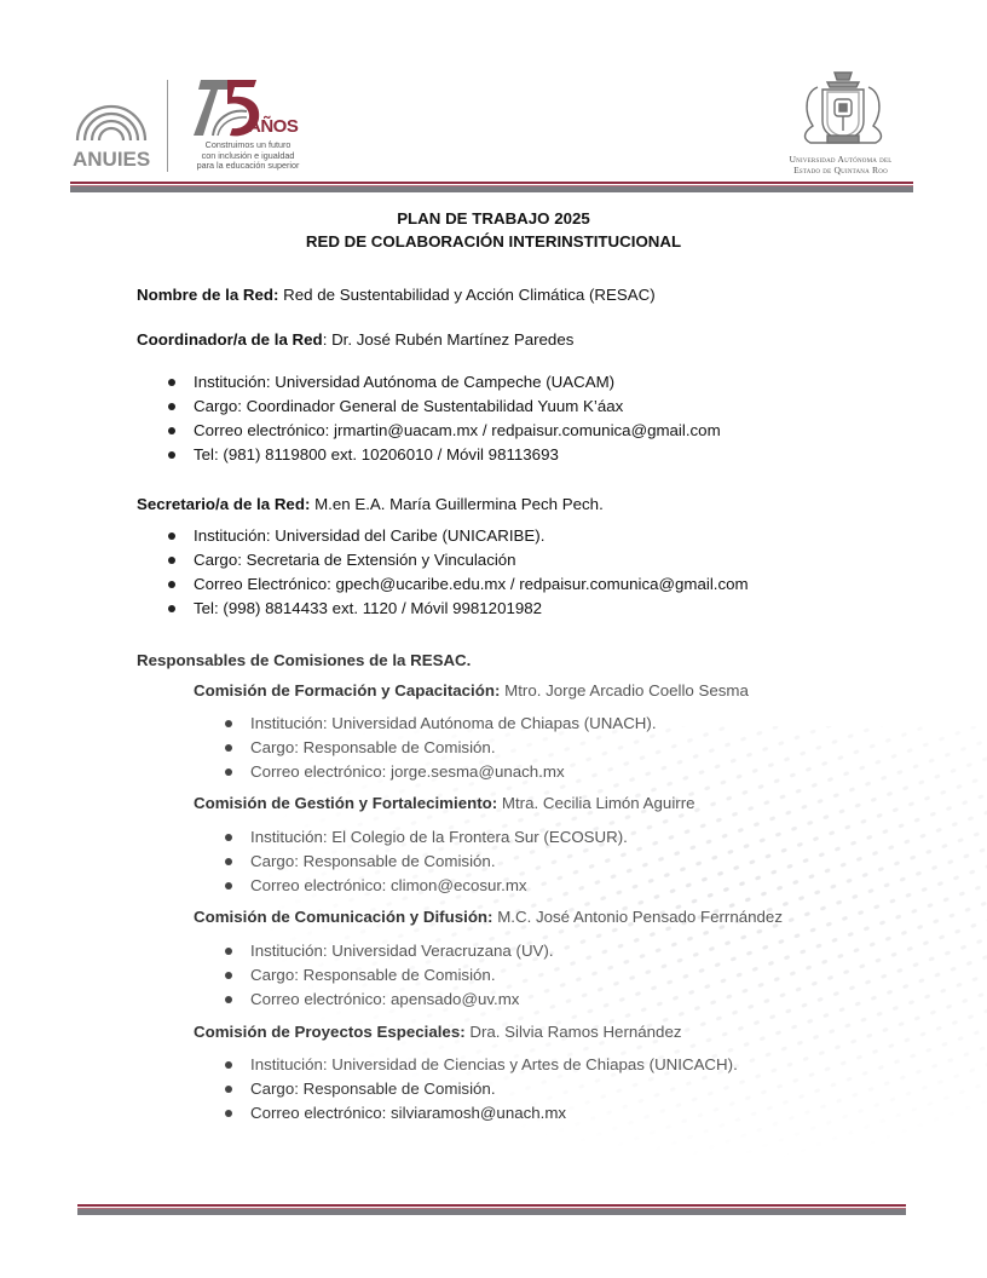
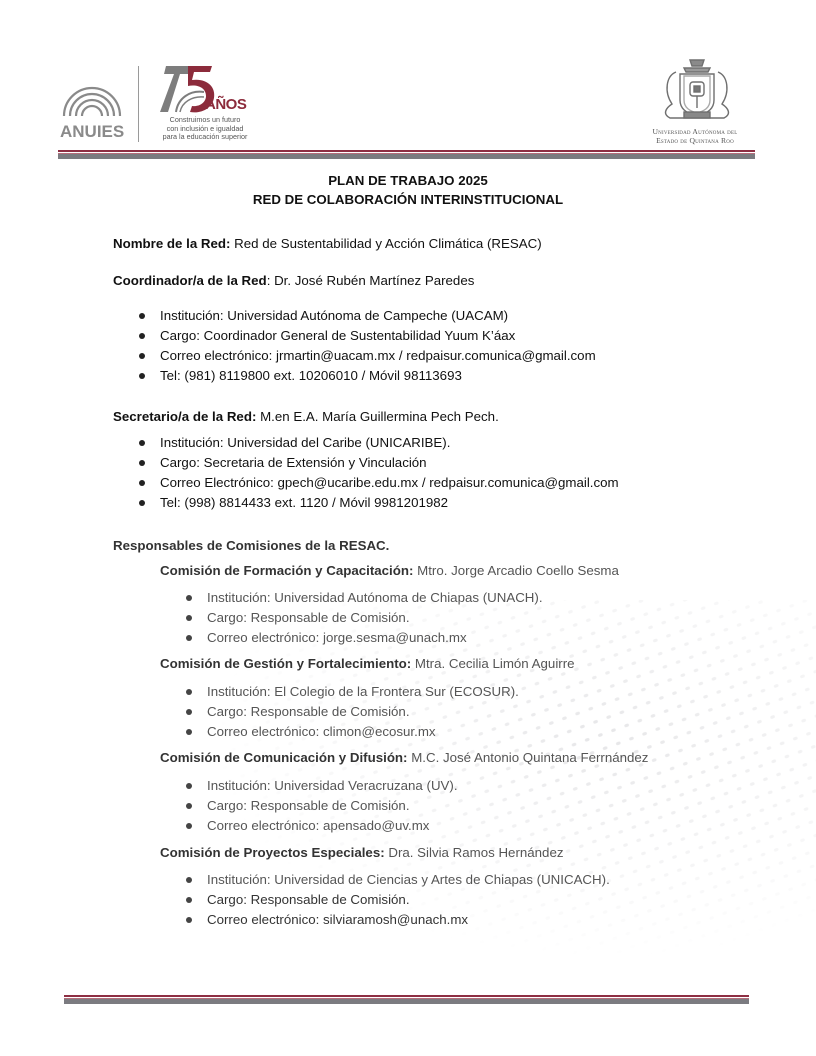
  ANUIES
  AÑOS
  Construimos un futuro
  con inclusión e igualdad
  para la educación superior
  Universidad Autónoma del
  Estado de Quintana Roo
  PLAN DE TRABAJO 2025
  RED DE COLABORACIÓN INTERINSTITUCIONAL
  Nombre de la Red: Red de Sustentabilidad y Acción Climática (RESAC)
  Coordinador/a de la Red: Dr. José Rubén Martínez Paredes
  Institución: Universidad Autónoma de Campeche (UACAM)
  Cargo: Coordinador General de Sustentabilidad Yuum K’áax
  Correo electrónico: jrmartin@uacam.mx / redpaisur.comunica@gmail.com
  Tel: (981) 8119800 ext. 10206010 / Móvil 98113693
  Secretario/a de la Red: M.en E.A. María Guillermina Pech Pech.
  Institución: Universidad del Caribe (UNICARIBE).
  Cargo: Secretaria de Extensión y Vinculación
  Correo Electrónico: gpech@ucaribe.edu.mx / redpaisur.comunica@gmail.com
  Tel: (998) 8814433 ext. 1120 / Móvil 9981201982
  Responsables de Comisiones de la RESAC.
  Comisión de Formación y Capacitación: Mtro. Jorge Arcadio Coello Sesma
  Institución: Universidad Autónoma de Chiapas (UNACH).
  Cargo: Responsable de Comisión.
  Correo electrónico: jorge.sesma@unach.mx
  Comisión de Gestión y Fortalecimiento: Mtra. Cecilia Limón Aguirre
  Institución: El Colegio de la Frontera Sur (ECOSUR).
  Cargo: Responsable de Comisión.
  Correo electrónico: climon@ecosur.mx
- Comisión de Comunicación y Difusión: M.C. José Antonio Pensado Ferrnández
+ Comisión de Comunicación y Difusión: M.C. José Antonio Quintana Ferrnández
  Institución: Universidad Veracruzana (UV).
  Cargo: Responsable de Comisión.
  Correo electrónico: apensado@uv.mx
  Comisión de Proyectos Especiales: Dra. Silvia Ramos Hernández
  Institución: Universidad de Ciencias y Artes de Chiapas (UNICACH).
  Cargo: Responsable de Comisión.
  Correo electrónico: silviaramosh@unach.mx
